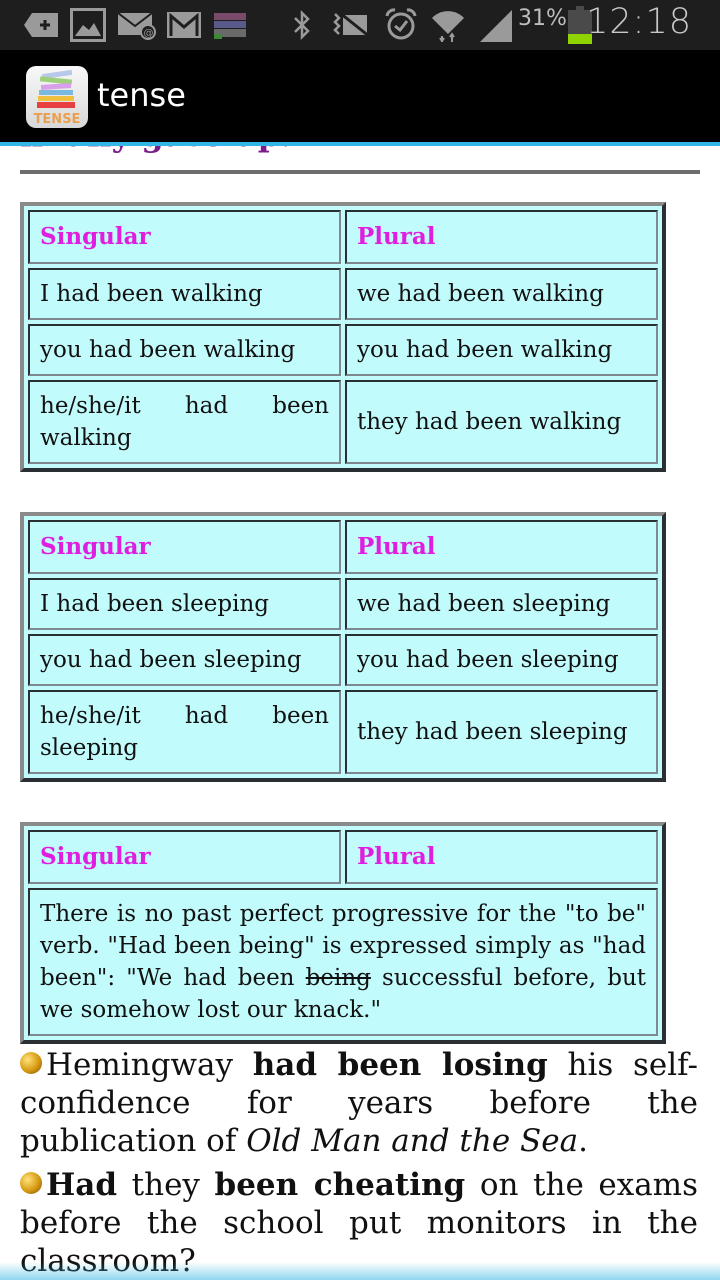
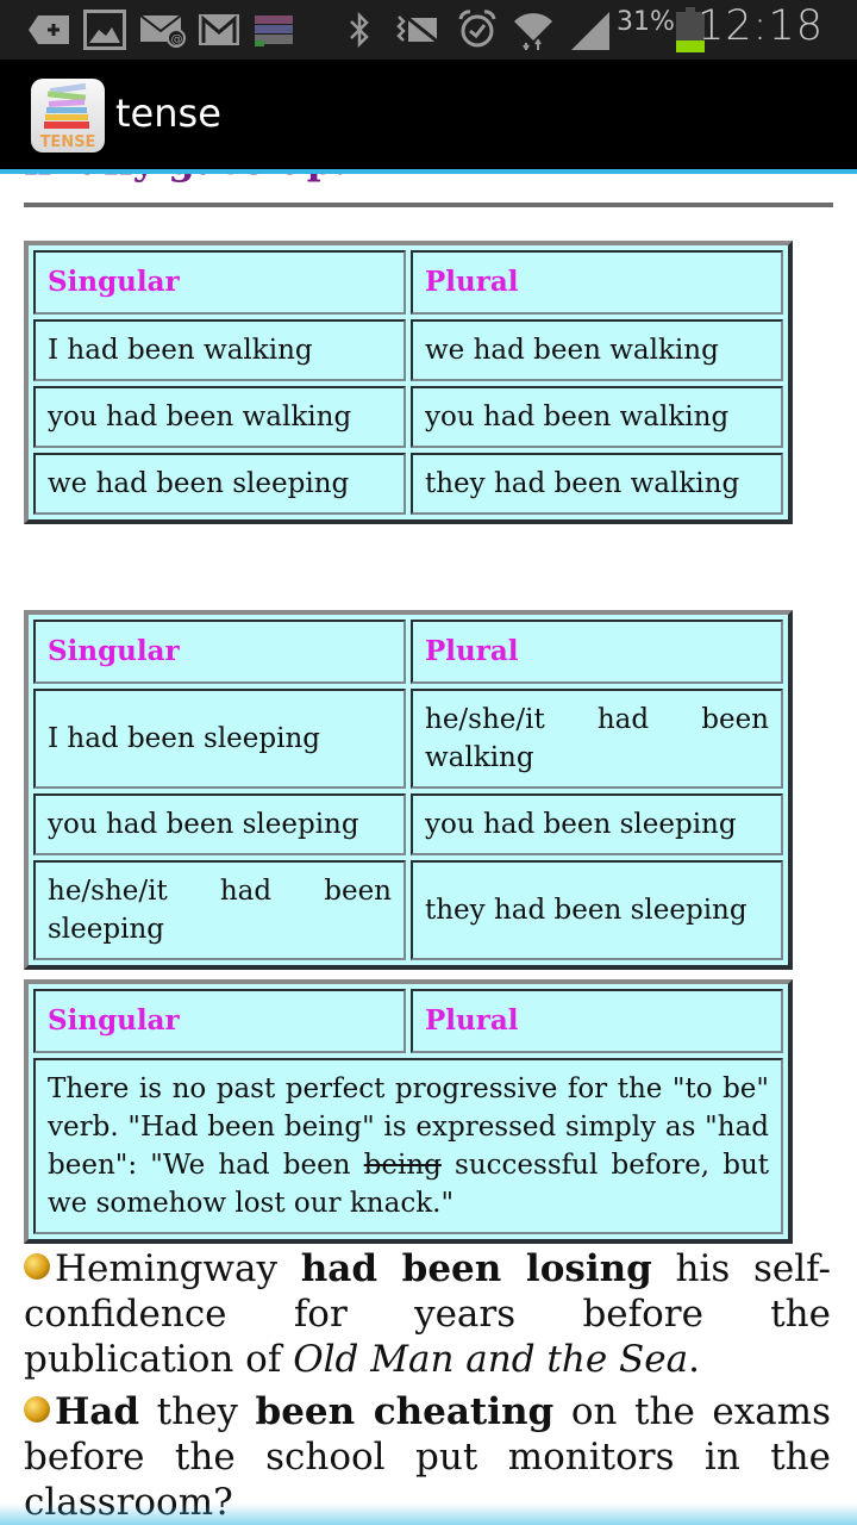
  @
  31%
  12:18
  TENSE
  tense
  Singular	Plural
  I had been walking	we had been walking
  you had been walking	you had been walking
- he/she/it had been walking	they had been walking
+ we had been sleeping	they had been walking
  Singular	Plural
- I had been sleeping	we had been sleeping
+ I had been sleeping	he/she/it had been walking
  you had been sleeping	you had been sleeping
  he/she/it had been sleeping	they had been sleeping
  Singular	Plural
  There is no past perfect progressive for the "to be" verb. "Had been being" is expressed simply as "had been": "We had been being successful before, but we somehow lost our knack."
  Hemingway had been losing his self-confidence for years before the publication of Old Man and the Sea.
  Had they been cheating on the exams before the school put monitors in the classroom?
